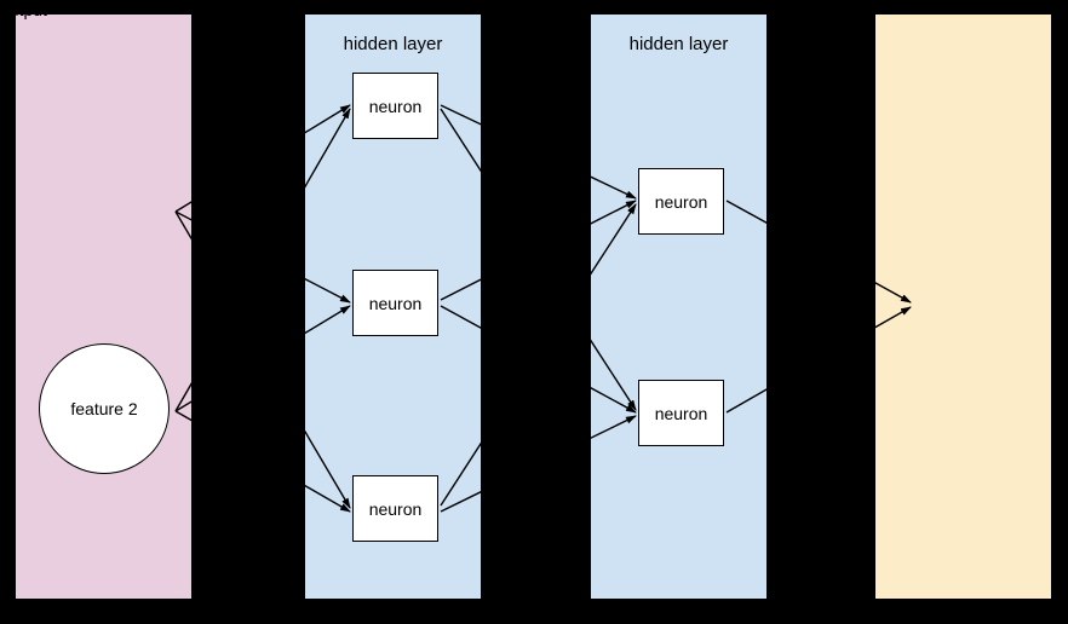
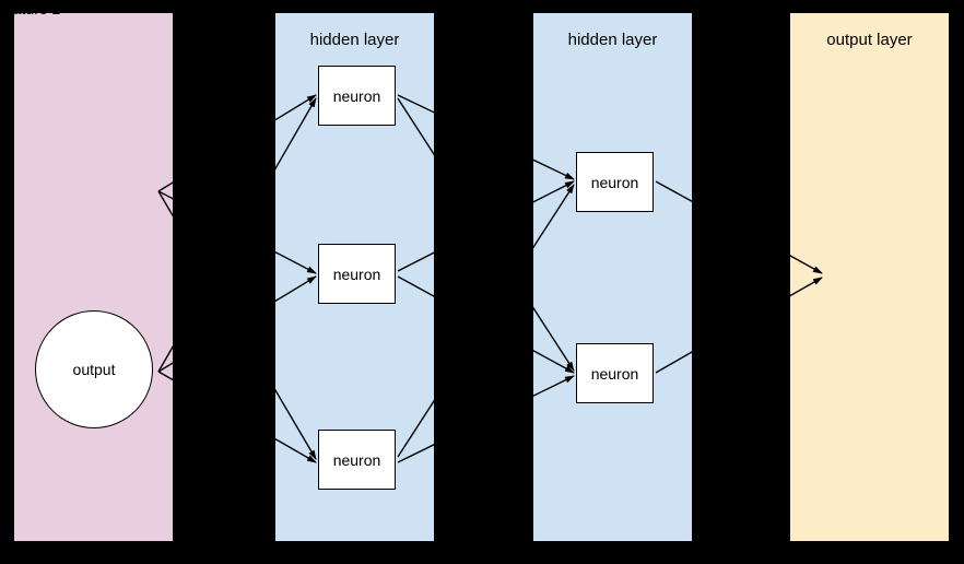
  hidden layer
  hidden layer
+ output layer
- feature 2
+ output
  neuron
  neuron
  neuron
  neuron
  neuron
- output
+ feature 2
